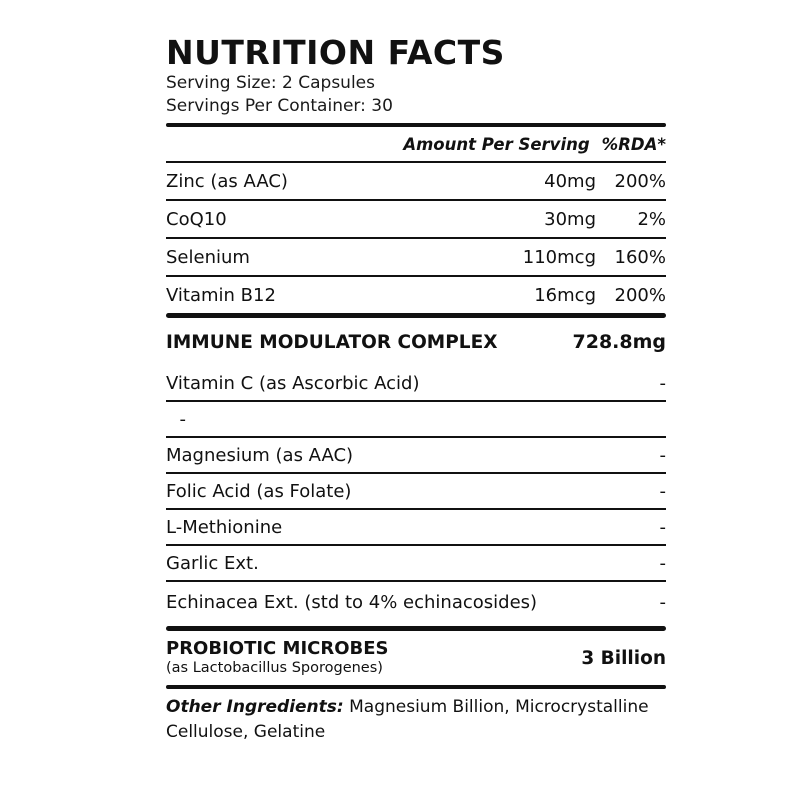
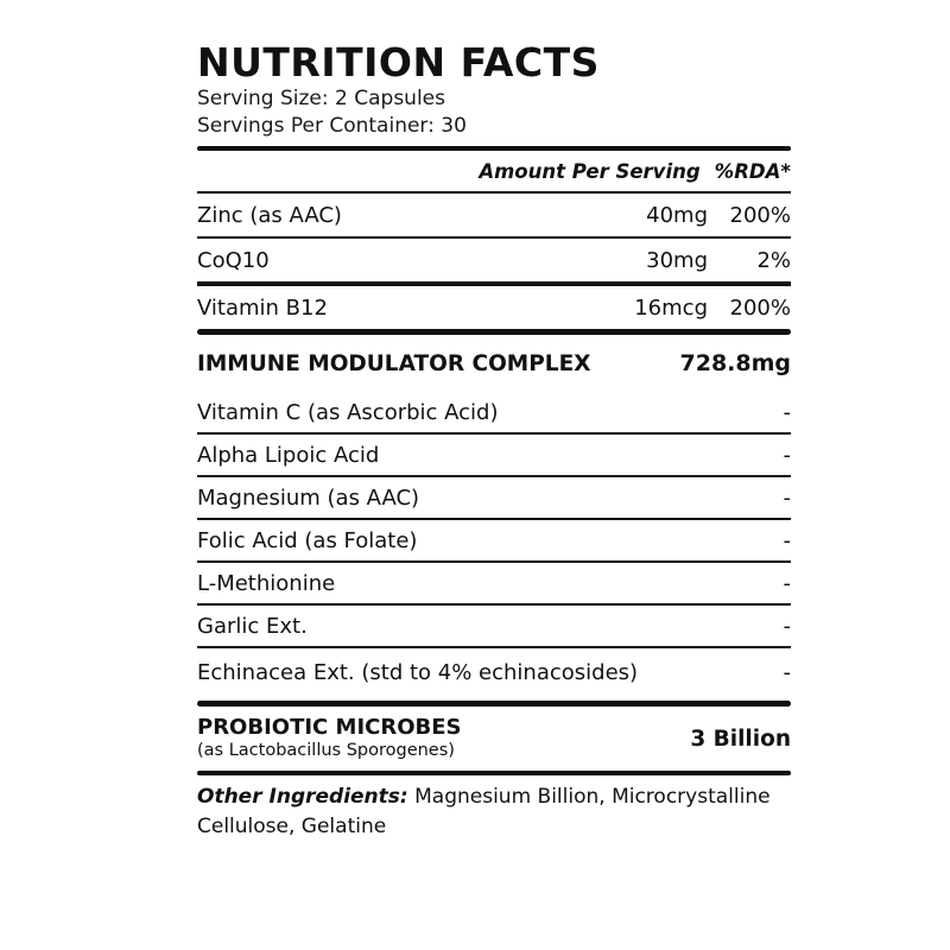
  NUTRITION FACTS
  Serving Size: 2 Capsules
  Servings Per Container: 30
  Amount Per Serving
  %RDA*
  Zinc (as AAC)
  40mg
  200%
  CoQ10
  30mg
  2%
- Selenium
- 110mcg
- 160%
  Vitamin B12
  16mcg
  200%
  IMMUNE MODULATOR COMPLEX
  728.8mg
  Vitamin C (as Ascorbic Acid)
  -
+ Alpha Lipoic Acid
  -
  Magnesium (as AAC)
  -
  Folic Acid (as Folate)
  -
  L-Methionine
  -
  Garlic Ext.
  -
  Echinacea Ext. (std to 4% echinacosides)
  -
  PROBIOTIC MICROBES
  (as Lactobacillus Sporogenes)
  3 Billion
  Other Ingredients: Magnesium Billion, Microcrystalline Cellulose, Gelatine
